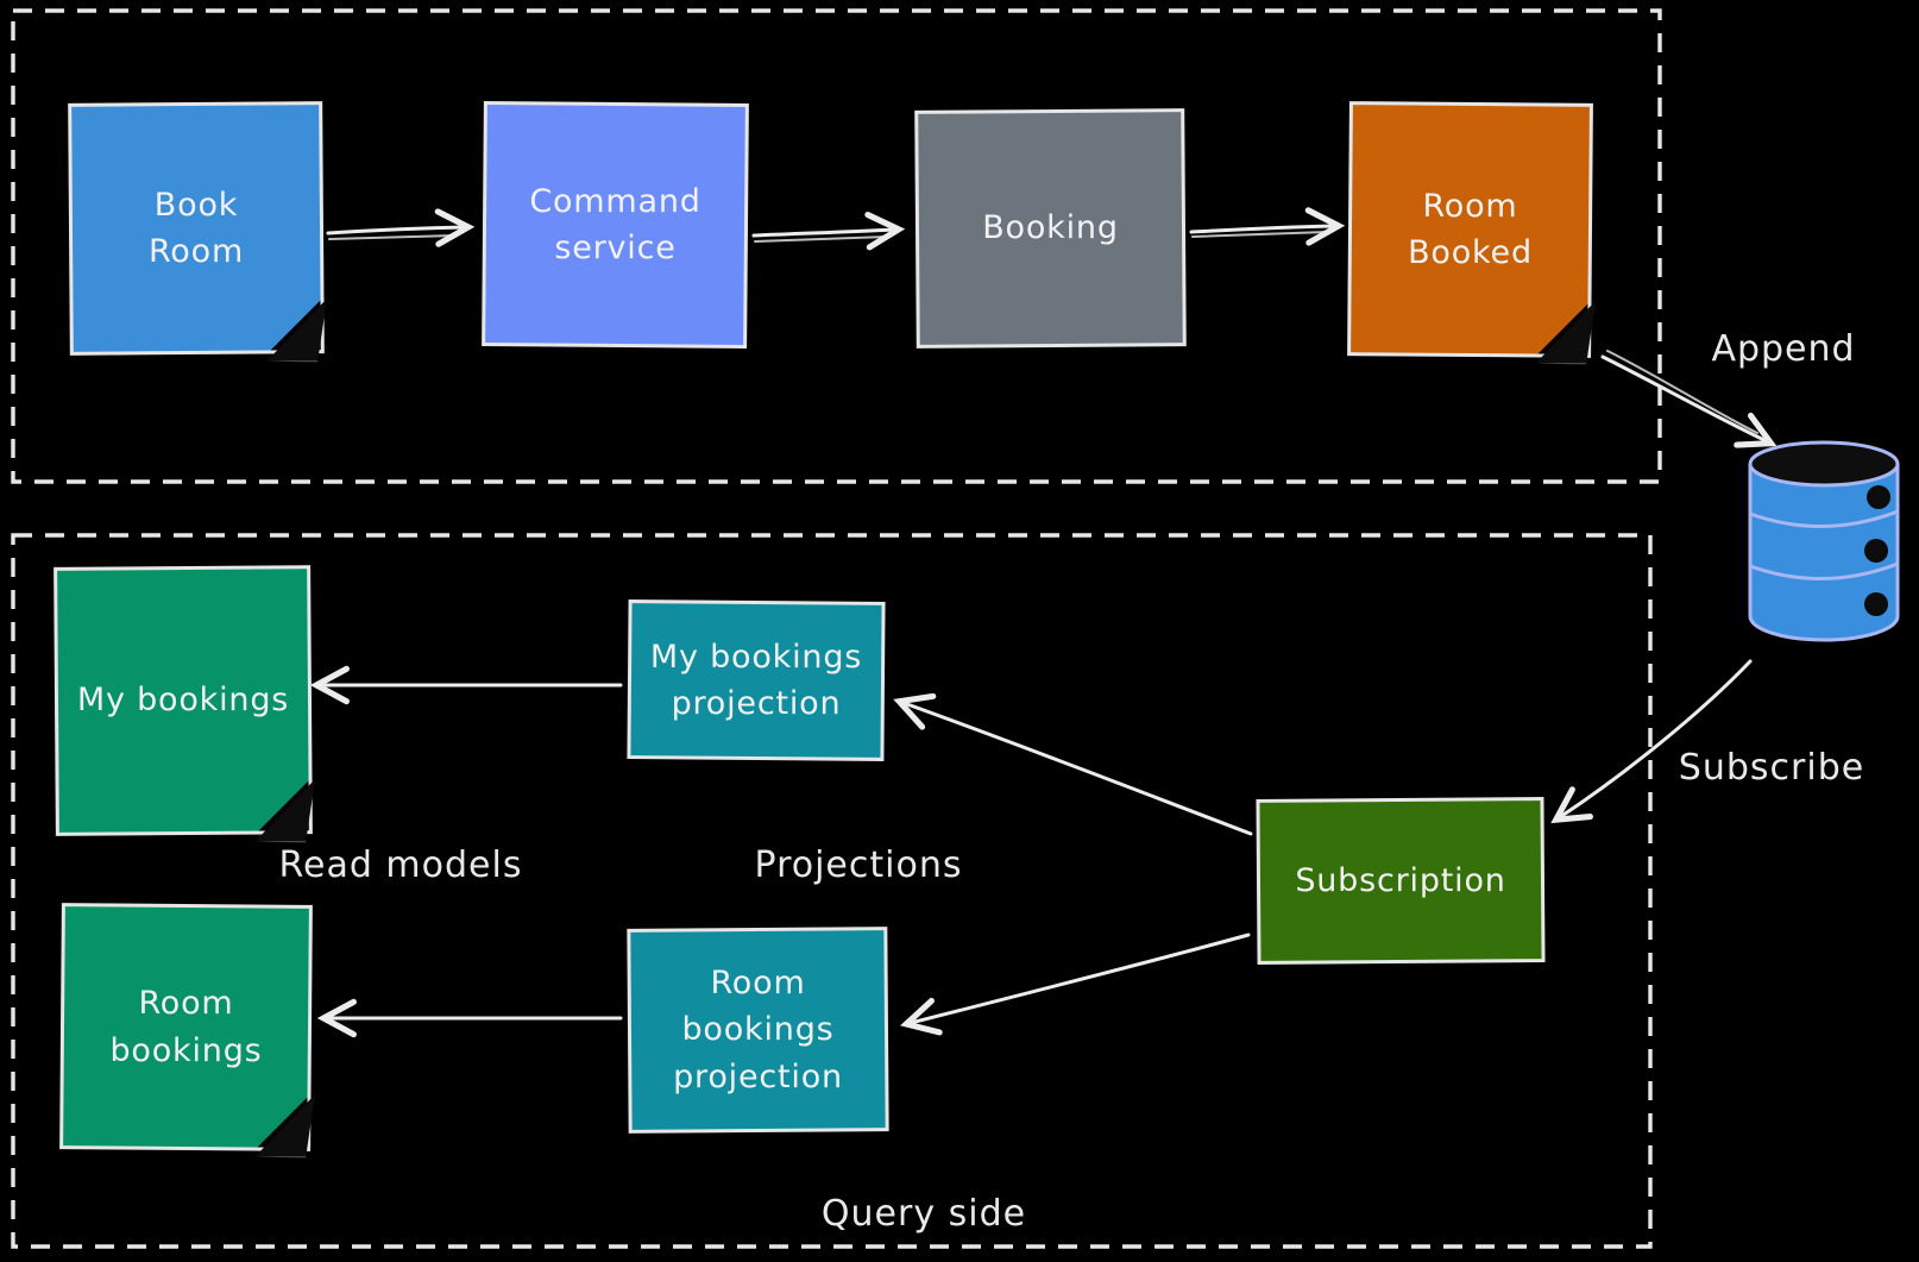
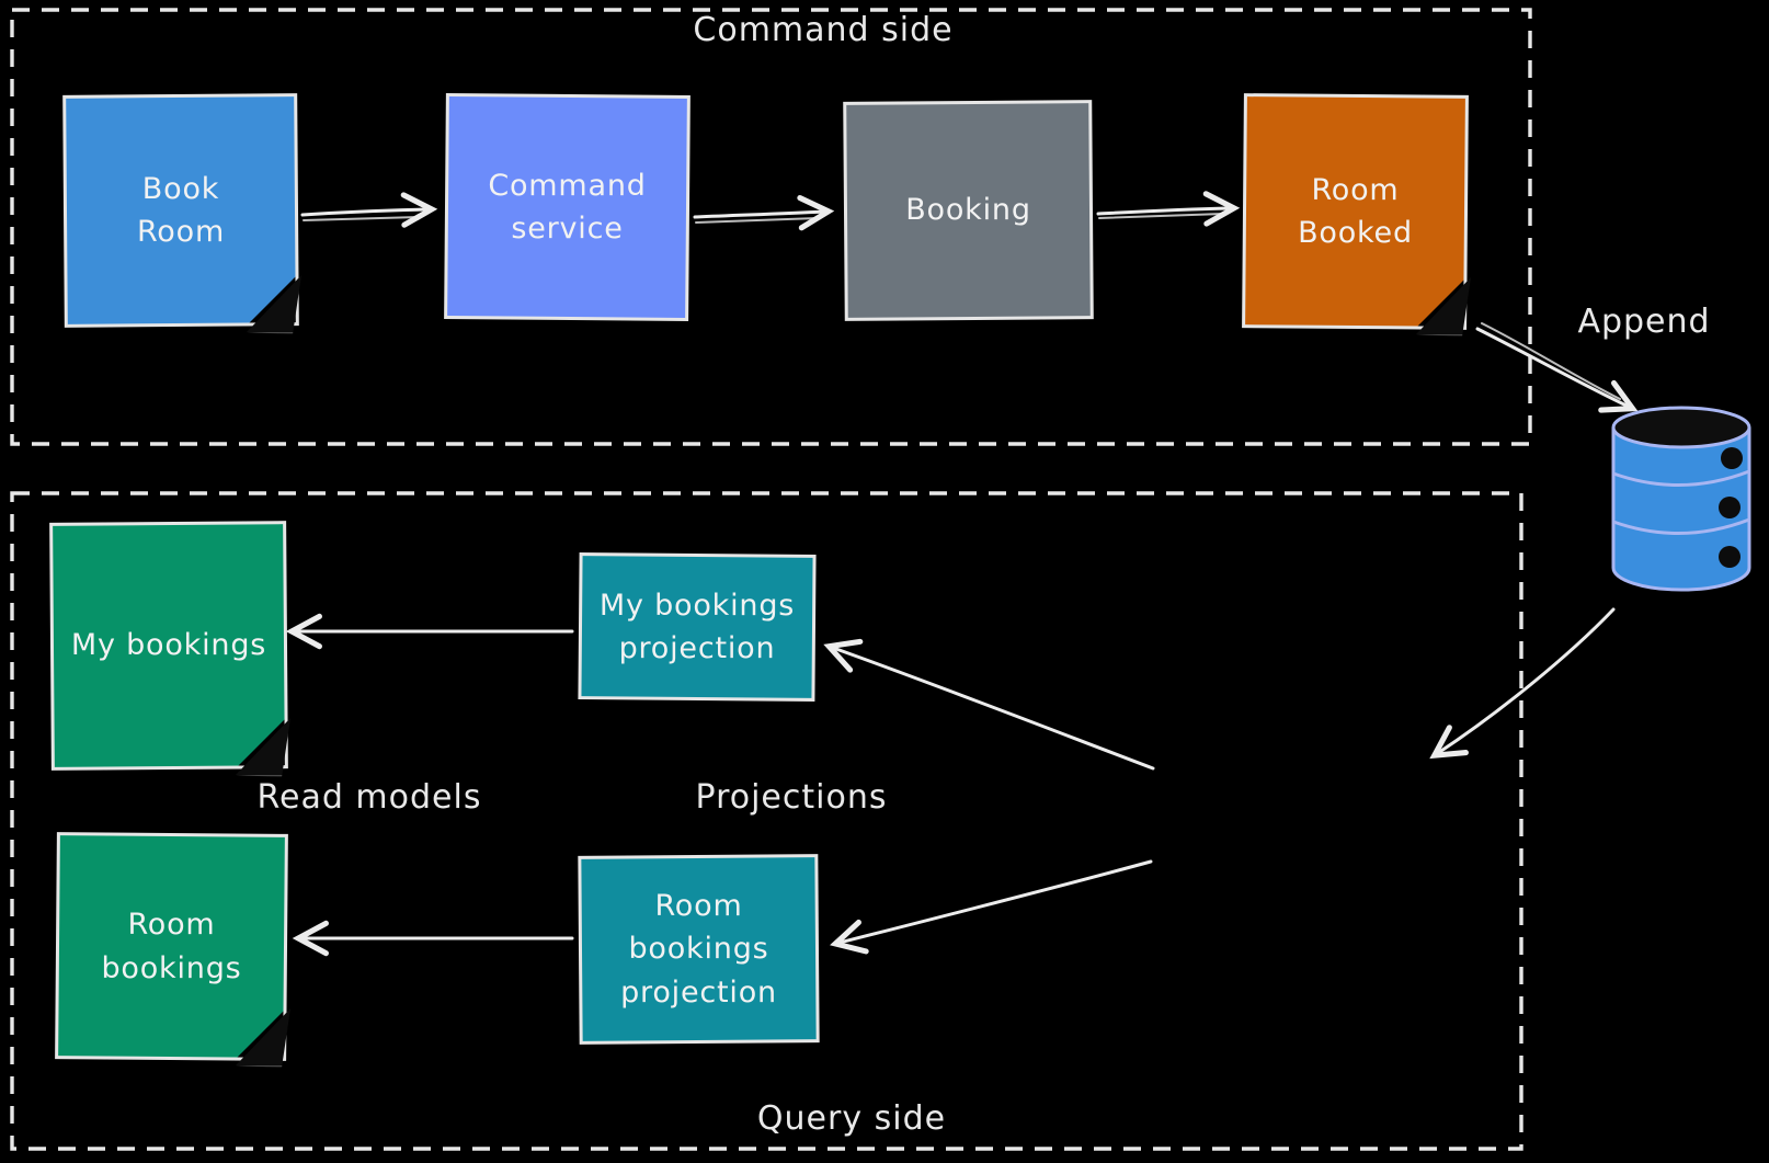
+ Command side
  Query side
  Book
  Room
  Command
  service
  Booking
  Room
  Booked
  Append
- Subscribe
  Read models
  Projections
  My bookings
  My bookings
  projection
  Room
  bookings
  Room
  bookings
  projection
- Subscription
